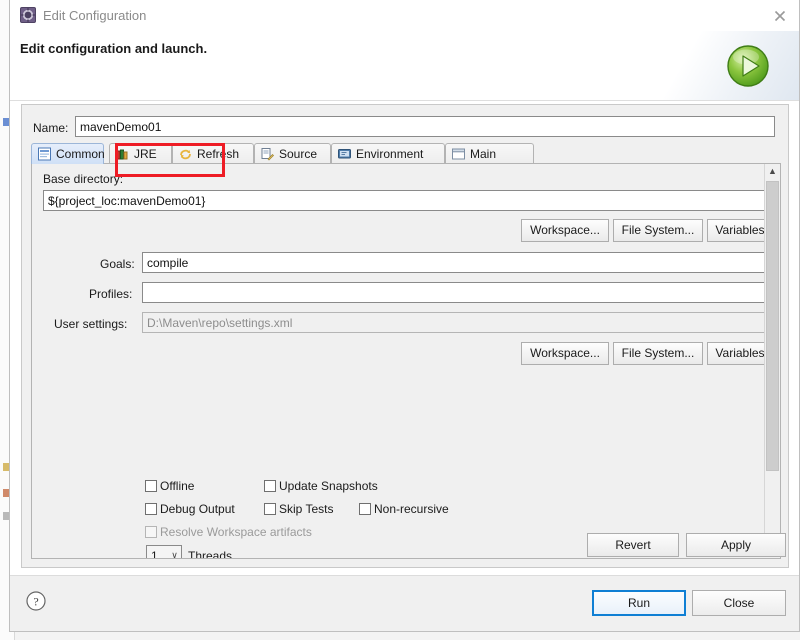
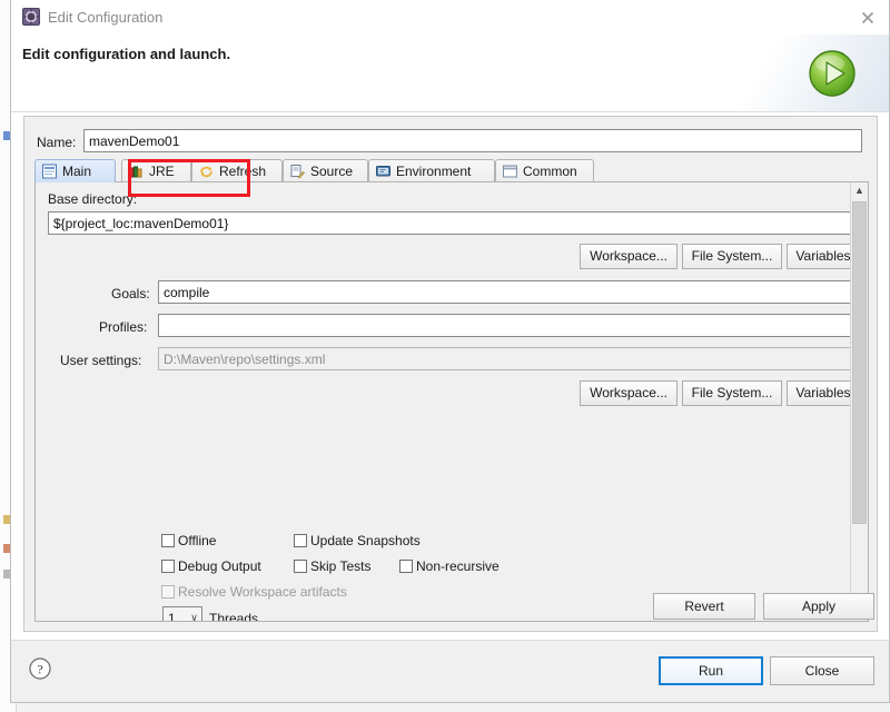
  Edit Configuration
  Edit configuration and launch.
  Name:
  mavenDemo01
- Common
+ Main
  JRE
  Refresh
  Source
  Environment
- Main
+ Common
  Base directory:
  ${project_loc:mavenDemo01}
  Workspace...
  File System...
  Variables
  Goals:
  compile
  Profiles:
  User settings:
  D:\Maven\repo\settings.xml
  Workspace...
  File System...
  Variables
  Offline
  Update Snapshots
  Debug Output
  Skip Tests
  Non-recursive
  Resolve Workspace artifacts
  1
  ∨
  Threads
  ▲
  Revert
  Apply
  ?
  Run
  Close
